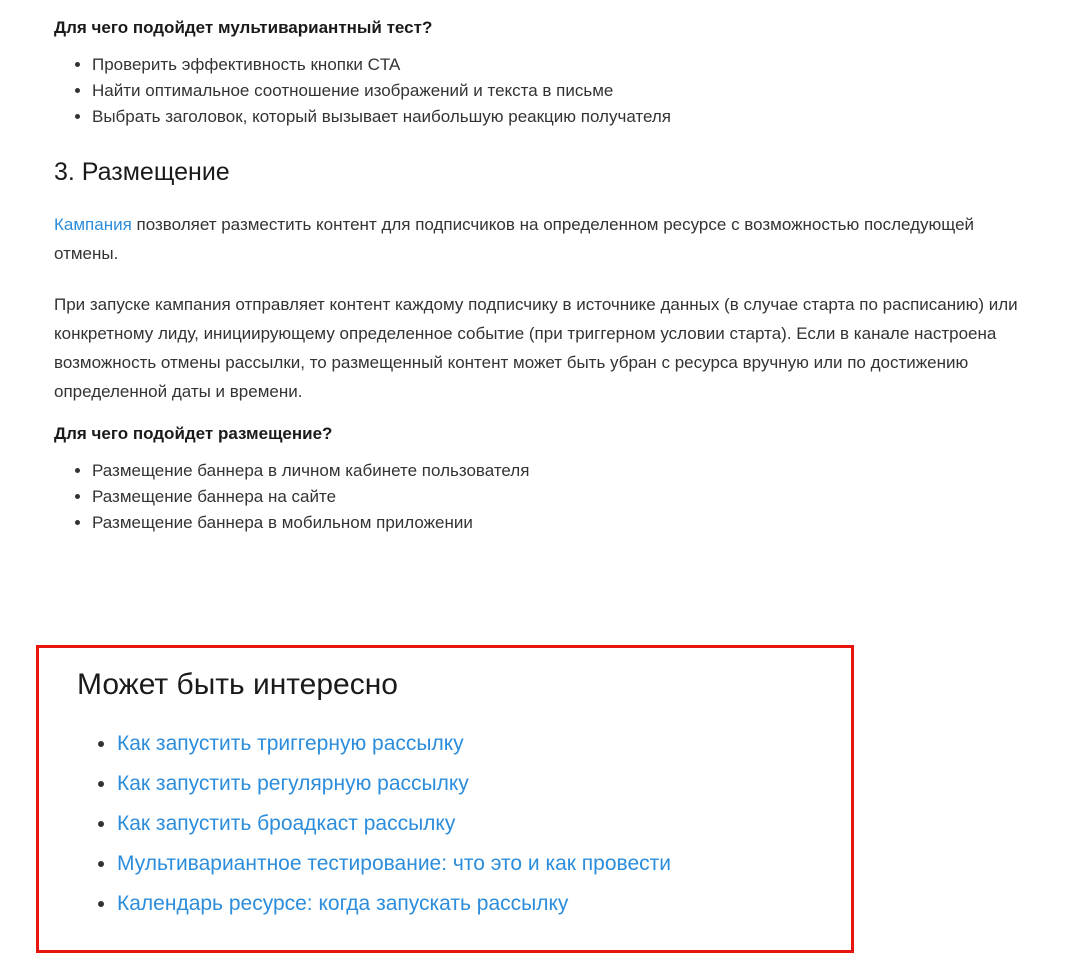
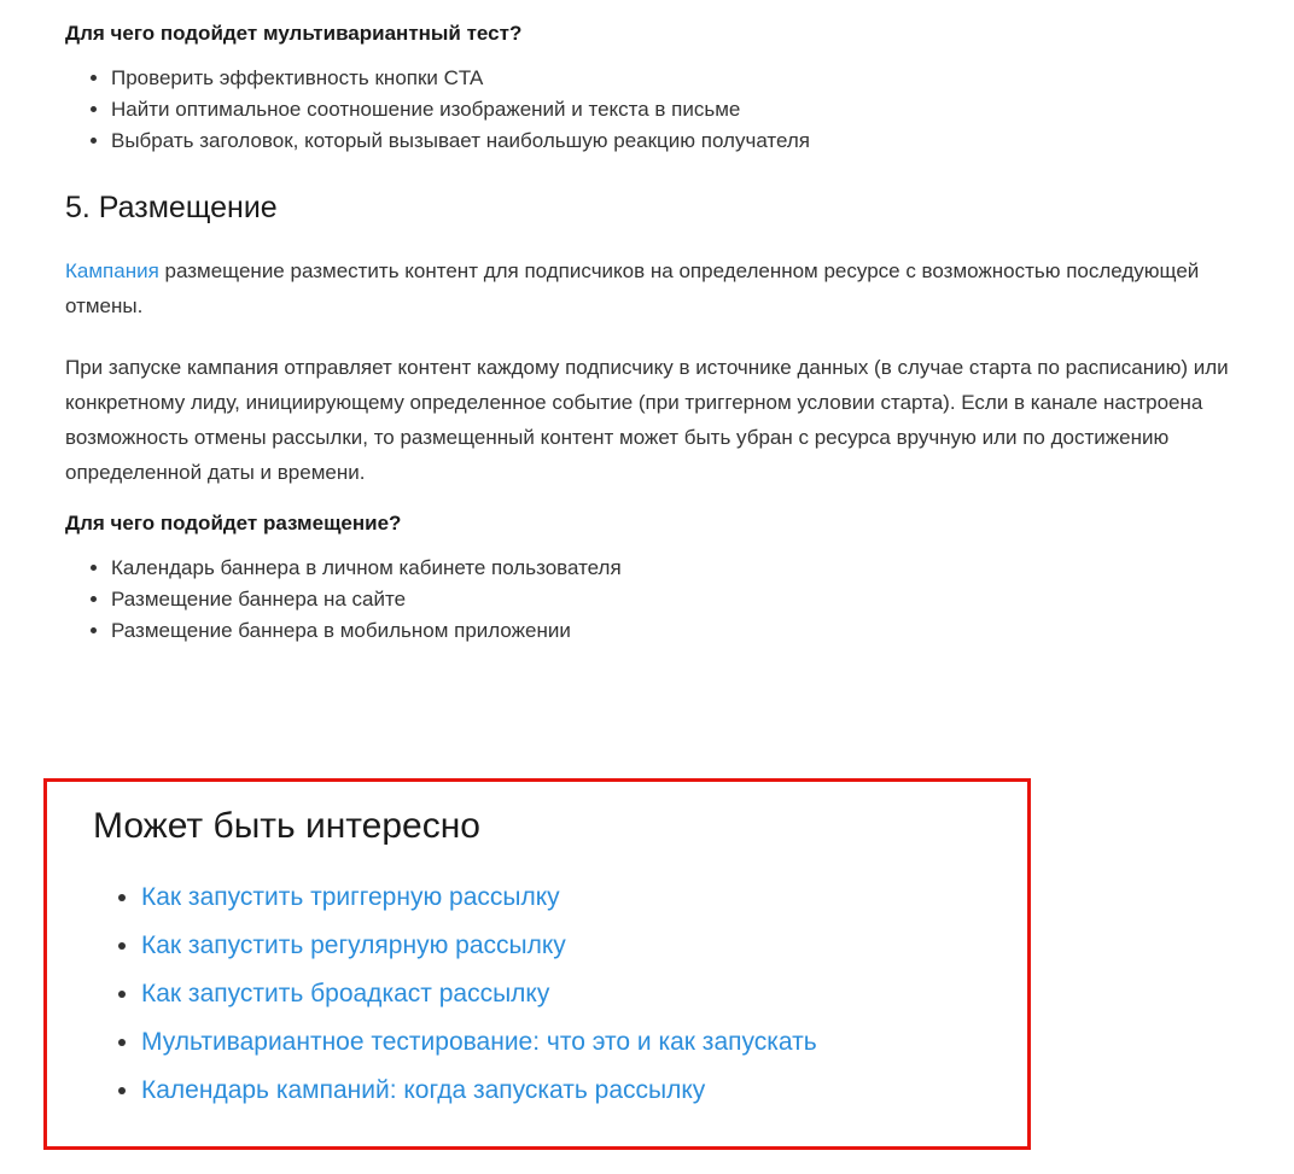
  Для чего подойдет мультивариантный тест?
  Проверить эффективность кнопки CTA
  Найти оптимальное соотношение изображений и текста в письме
  Выбрать заголовок, который вызывает наибольшую реакцию получателя
- 3. Размещение
+ 5. Размещение
- Кампания позволяет разместить контент для подписчиков на определенном ресурсе с возможностью последующей отмены.
+ Кампания размещение разместить контент для подписчиков на определенном ресурсе с возможностью последующей отмены.
  При запуске кампания отправляет контент каждому подписчику в источнике данных (в случае старта по расписанию) или конкретному лиду, инициирующему определенное событие (при триггерном условии старта). Если в канале настроена возможность отмены рассылки, то размещенный контент может быть убран с ресурса вручную или по достижению определенной даты и времени.
  Для чего подойдет размещение?
- Размещение баннера в личном кабинете пользователя
+ Календарь баннера в личном кабинете пользователя
  Размещение баннера на сайте
  Размещение баннера в мобильном приложении
  Может быть интересно
  Как запустить триггерную рассылку
  Как запустить регулярную рассылку
  Как запустить броадкаст рассылку
- Мультивариантное тестирование: что это и как провести
+ Мультивариантное тестирование: что это и как запускать
- Календарь ресурсе: когда запускать рассылку
+ Календарь кампаний: когда запускать рассылку
